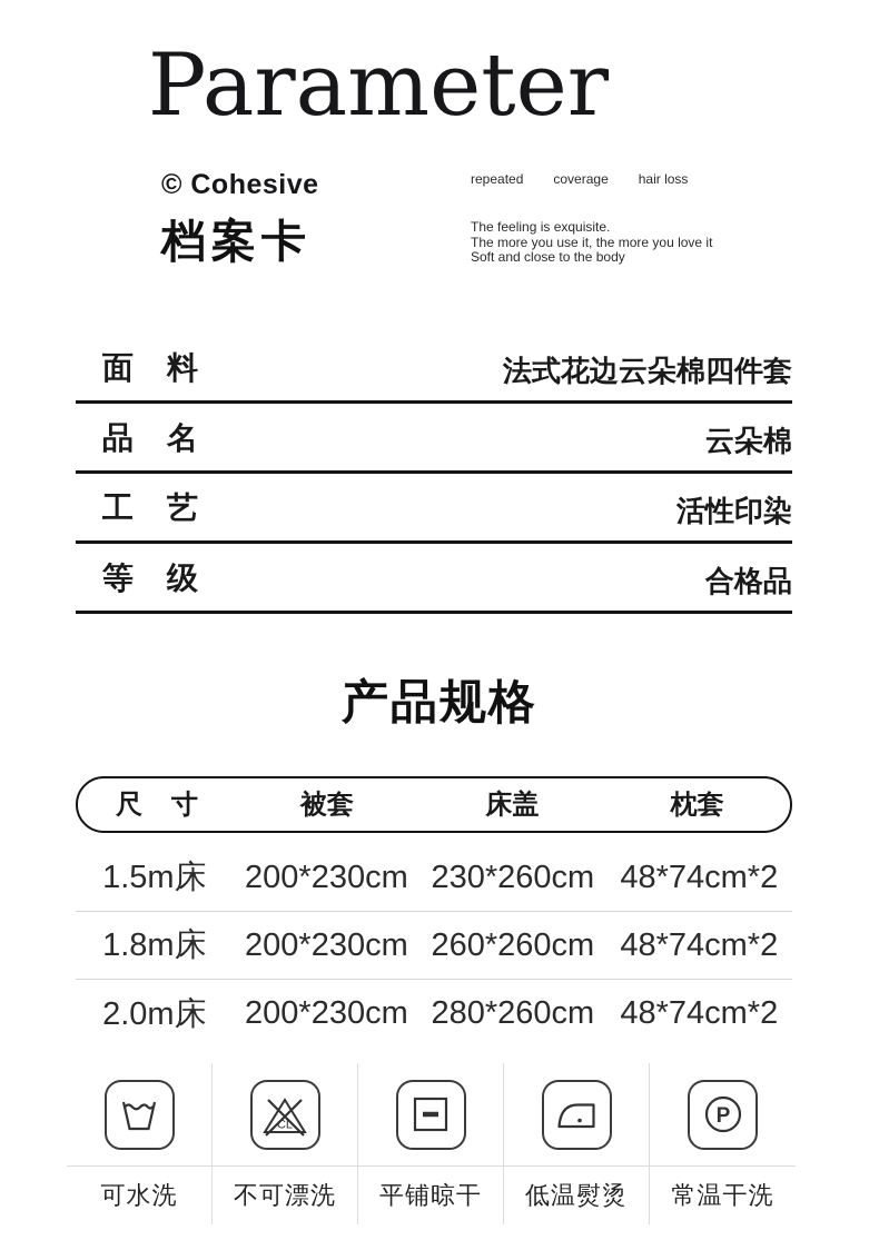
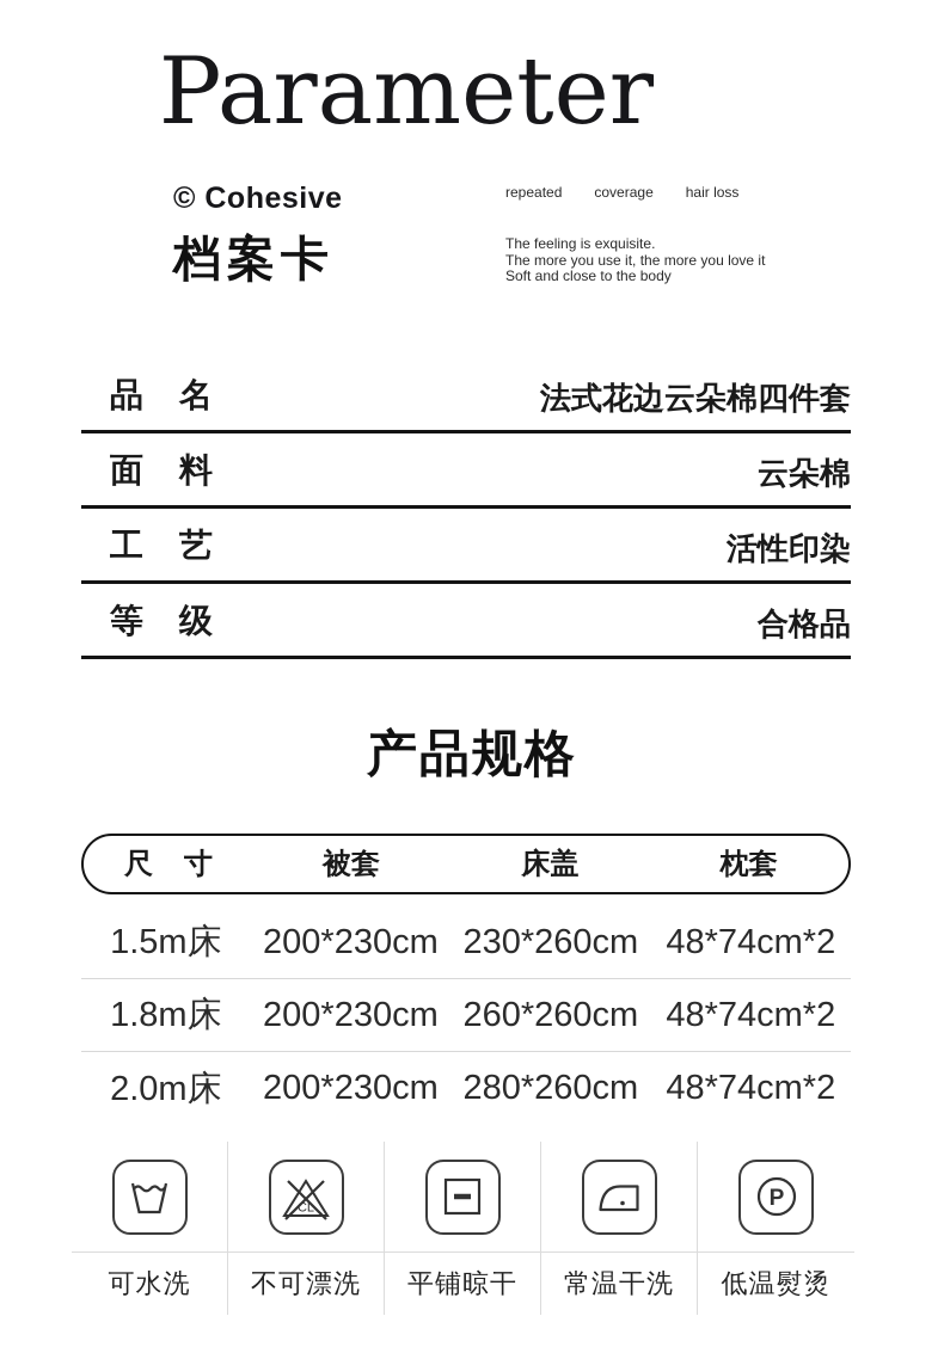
  Parameter
  © Cohesive
  档案卡
  repeated
  coverage
  hair loss
  The feeling is exquisite.
  The more you use it, the more you love it
  Soft and close to the body
- 面 料
+ 品 名
  法式花边云朵棉四件套
- 品 名
+ 面 料
  云朵棉
  工 艺
  活性印染
  等 级
  合格品
  产品规格
  尺 寸
  被套
  床盖
  枕套
  1.5m床
  200*230cm
  230*260cm
  48*74cm*2
  1.8m床
  200*230cm
  260*260cm
  48*74cm*2
  2.0m床
  200*230cm
  280*260cm
  48*74cm*2
  可水洗
  CL
  不可漂洗
  平铺晾干
- 低温熨烫
+ 常温干洗
  P
- 常温干洗
+ 低温熨烫
